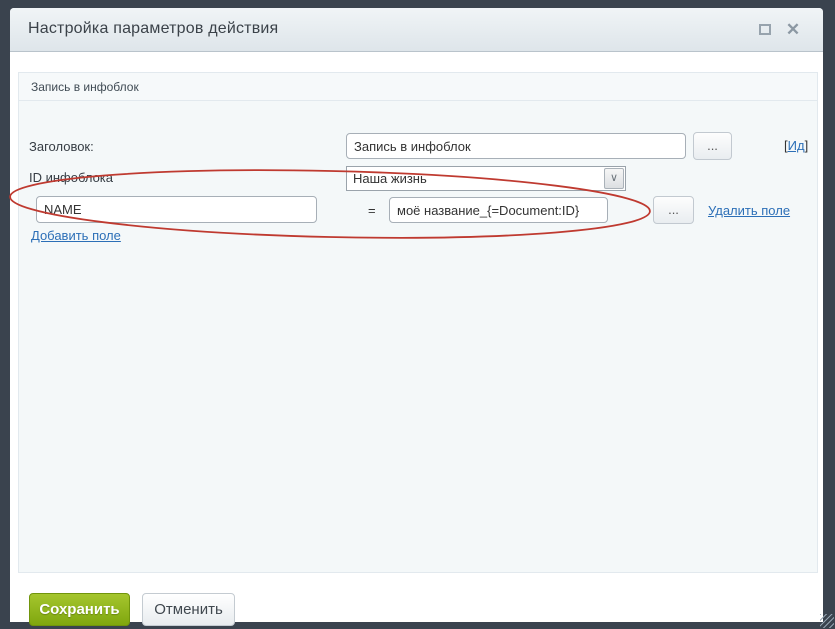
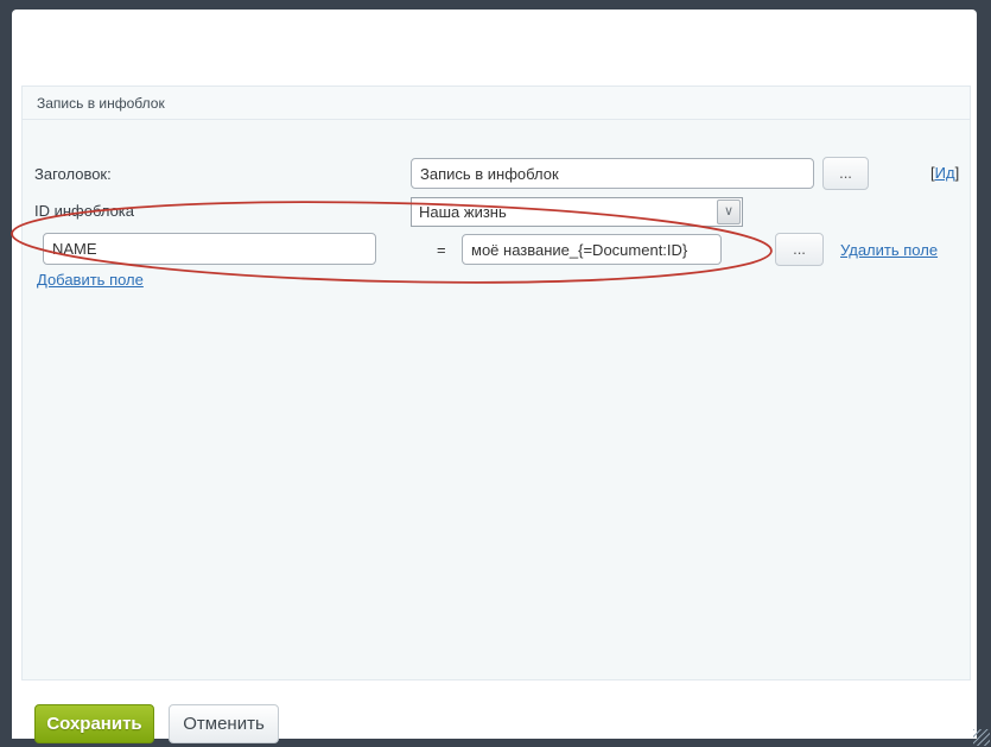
- Настройка параметров действия
- ✕
  Запись в инфоблок
  Заголовок:
  Запись в инфоблок
  ...
  [Ид]
  ID инфока
  Наша жизнь
  ∨
  NAME
  =
  моё название_{=Document:ID}
  ...
  Удалить поле
  Добавить поле
  Сохранить
  Отменить
